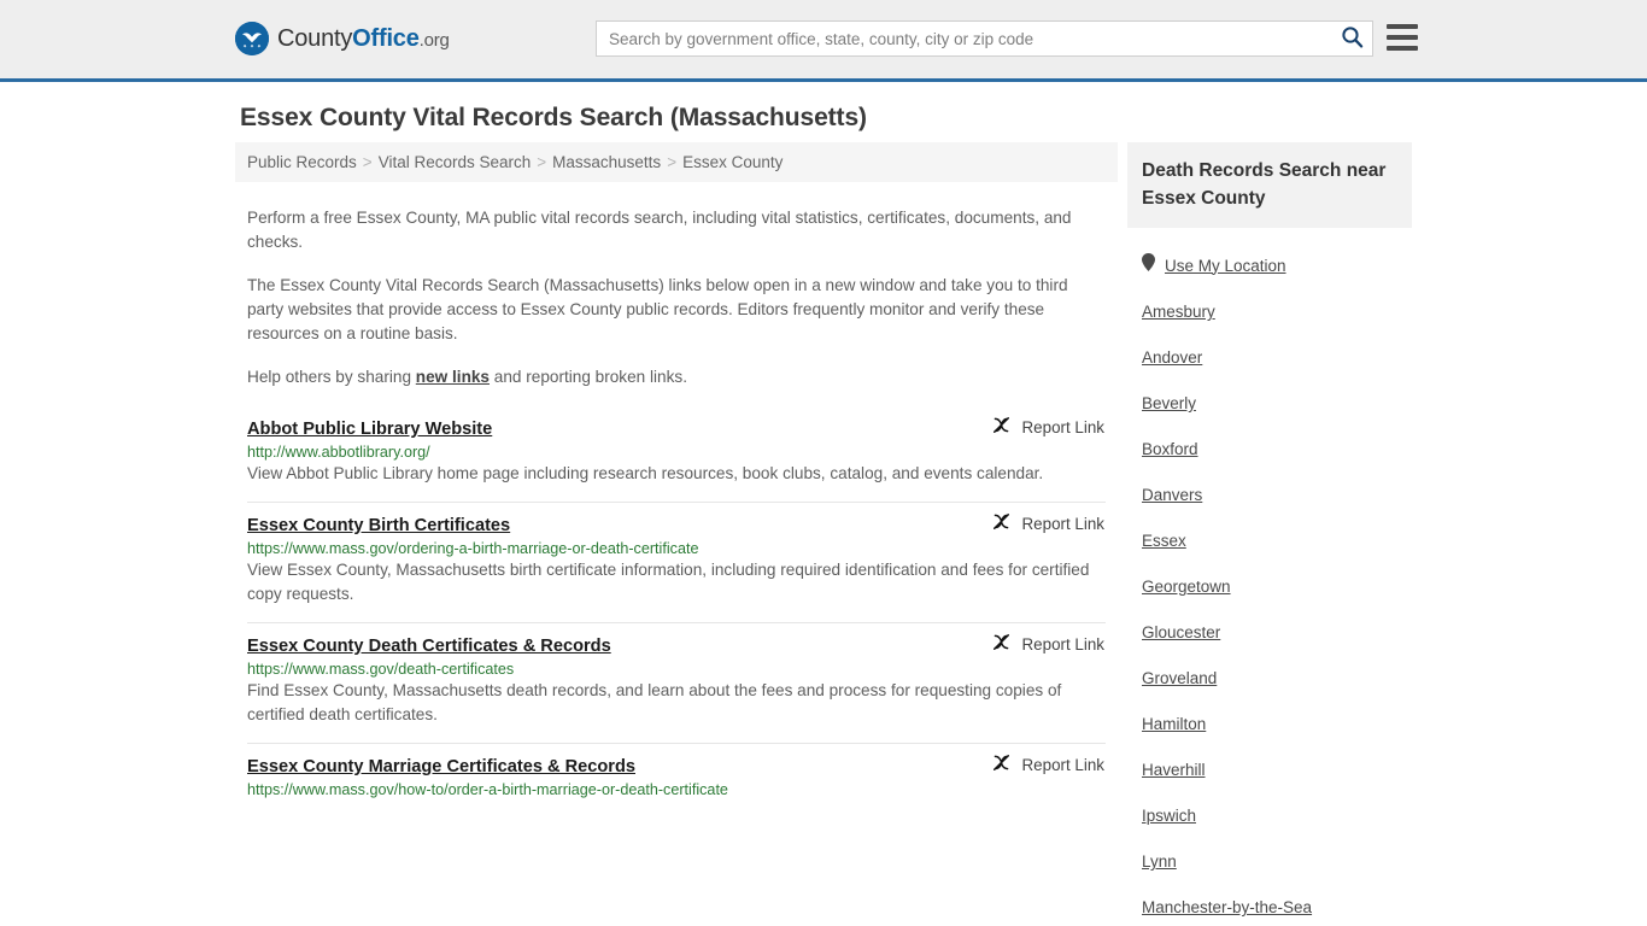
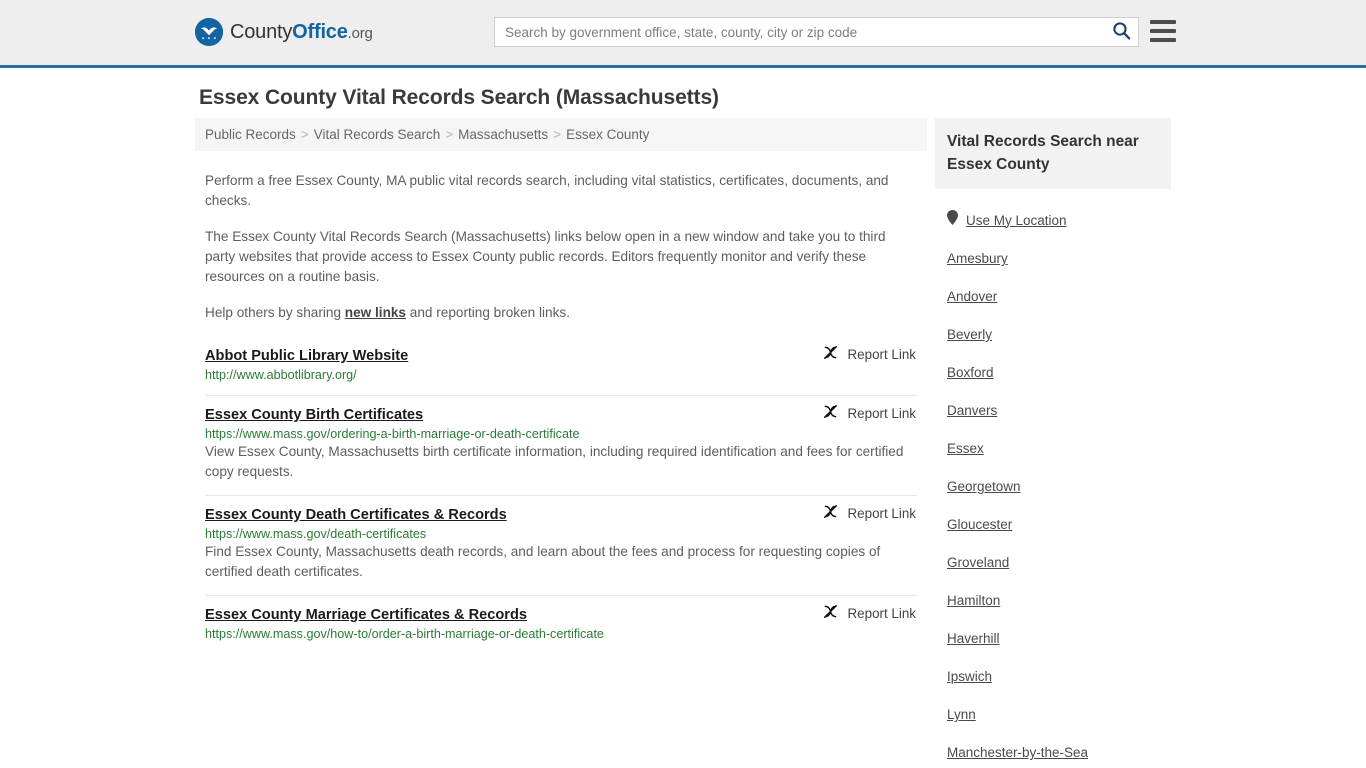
  CountyOffice.org
  Search by government office, state, county, city or zip code
  Essex County Vital Records Search (Massachusetts)
  Public Records > Vital Records Search > Massachusetts > Essex County
  Perform a free Essex County, MA public vital records search, including vital statistics, certificates, documents, and checks.
  The Essex County Vital Records Search (Massachusetts) links below open in a new window and take you to third party websites that provide access to Essex County public records. Editors frequently monitor and verify these resources on a routine basis.
  Help others by sharing new links and reporting broken links.
  Abbot Public Library Website
  Report Link
  http://www.abbotlibrary.org/
- View Abbot Public Library home page including research resources, book clubs, catalog, and events calendar.
  Essex County Birth Certificates
  Report Link
  https://www.mass.gov/ordering-a-birth-marriage-or-death-certificate
  View Essex County, Massachusetts birth certificate information, including required identification and fees for certified copy requests.
  Essex County Death Certificates & Records
  Report Link
  https://www.mass.gov/death-certificates
  Find Essex County, Massachusetts death records, and learn about the fees and process for requesting copies of certified death certificates.
  Essex County Marriage Certificates & Records
  Report Link
  https://www.mass.gov/how-to/order-a-birth-marriage-or-death-certificate
- Death Records Search near Essex County
+ Vital Records Search near Essex County
  Use My Location
  Amesbury
  Andover
  Beverly
  Boxford
  Danvers
  Essex
  Georgetown
  Gloucester
  Groveland
  Hamilton
  Haverhill
  Ipswich
  Lynn
  Manchester-by-the-Sea
